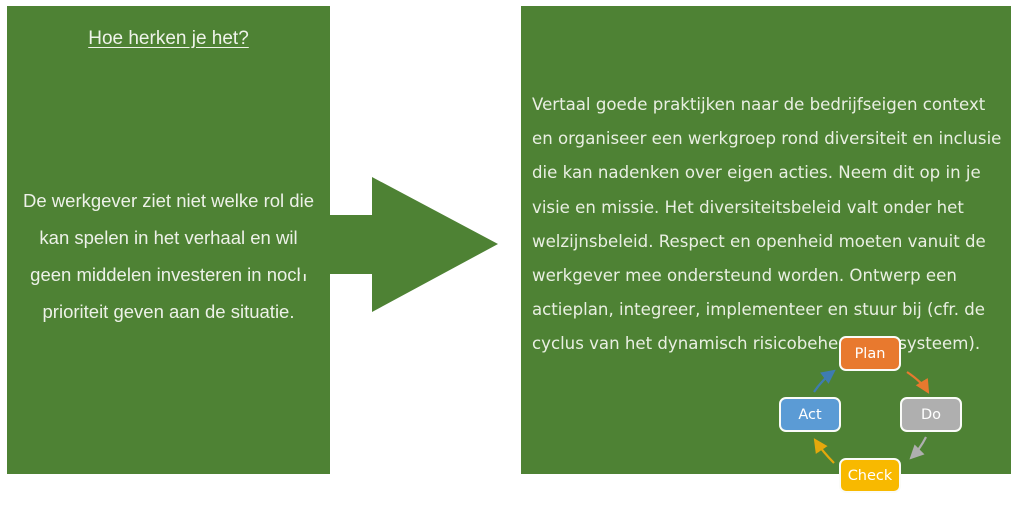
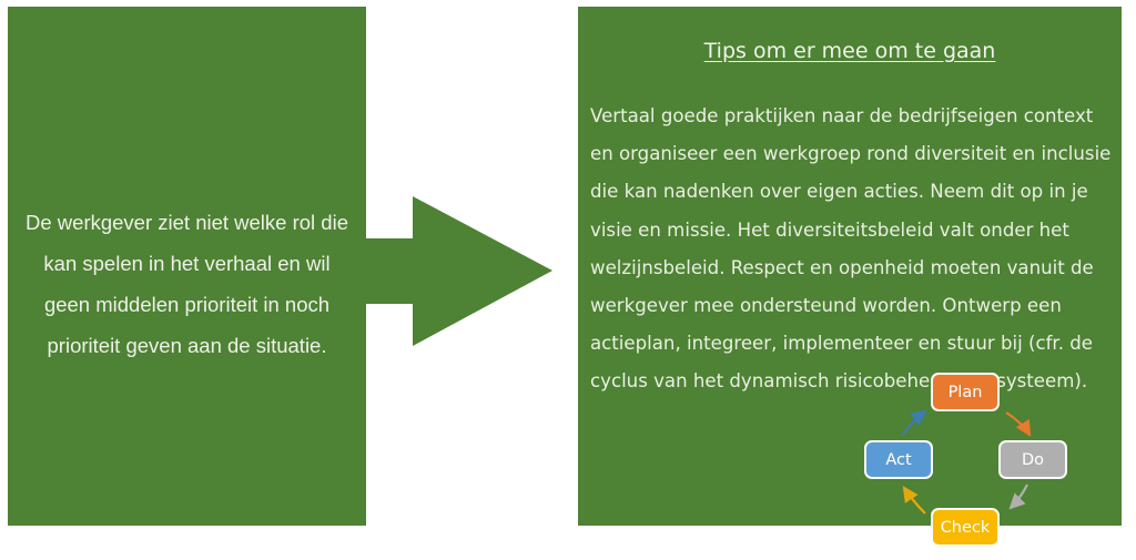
- Hoe herken je het?
- De werkgever ziet niet welke rol die kan spelen in het verhaal en wil geen middelen investeren in noch prioriteit geven aan de situatie.
+ De werkgever ziet niet welke rol die kan spelen in het verhaal en wil geen middelen prioriteit in noch prioriteit geven aan de situatie.
+ Tips om er mee om te gaan
  Vertaal goede praktijken naar de bedrijfseigen context en organiseer een werkgroep rond diversiteit en inclusie die kan nadenken over eigen acties. Neem dit op in je visie en missie. Het diversiteitsbeleid valt onder het welzijnsbeleid. Respect en openheid moeten vanuit de werkgever mee ondersteund worden. Ontwerp een actieplan, integreer, implementeer en stuur bij (cfr. de cyclus van het dynamisch risicobehesysteem).
  Plan
  Do
  Check
  Act
